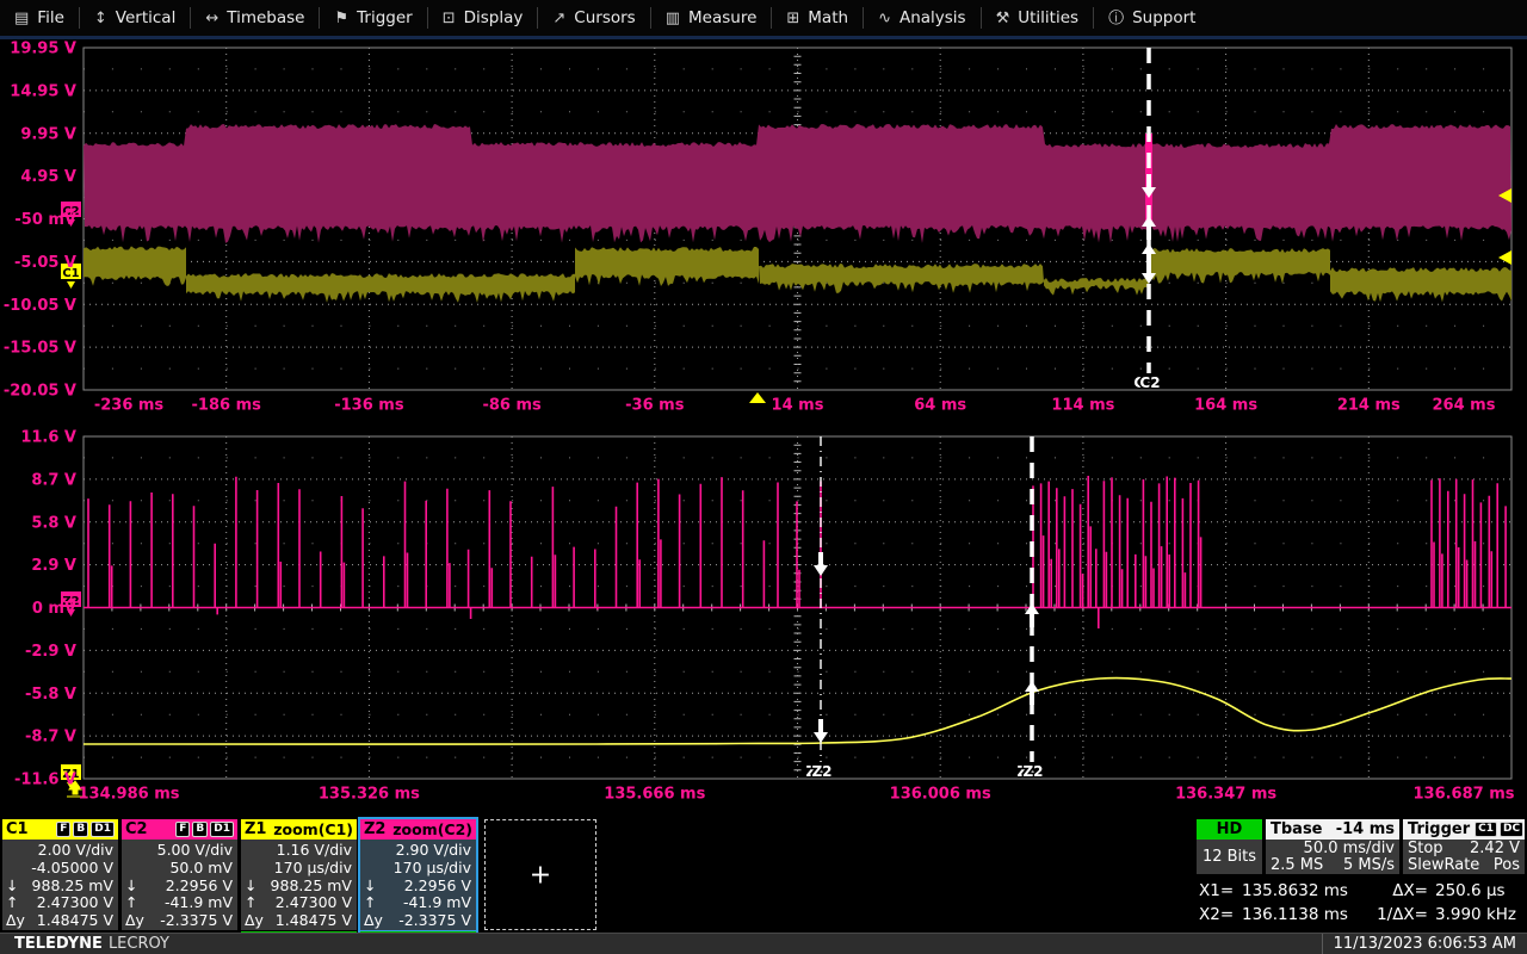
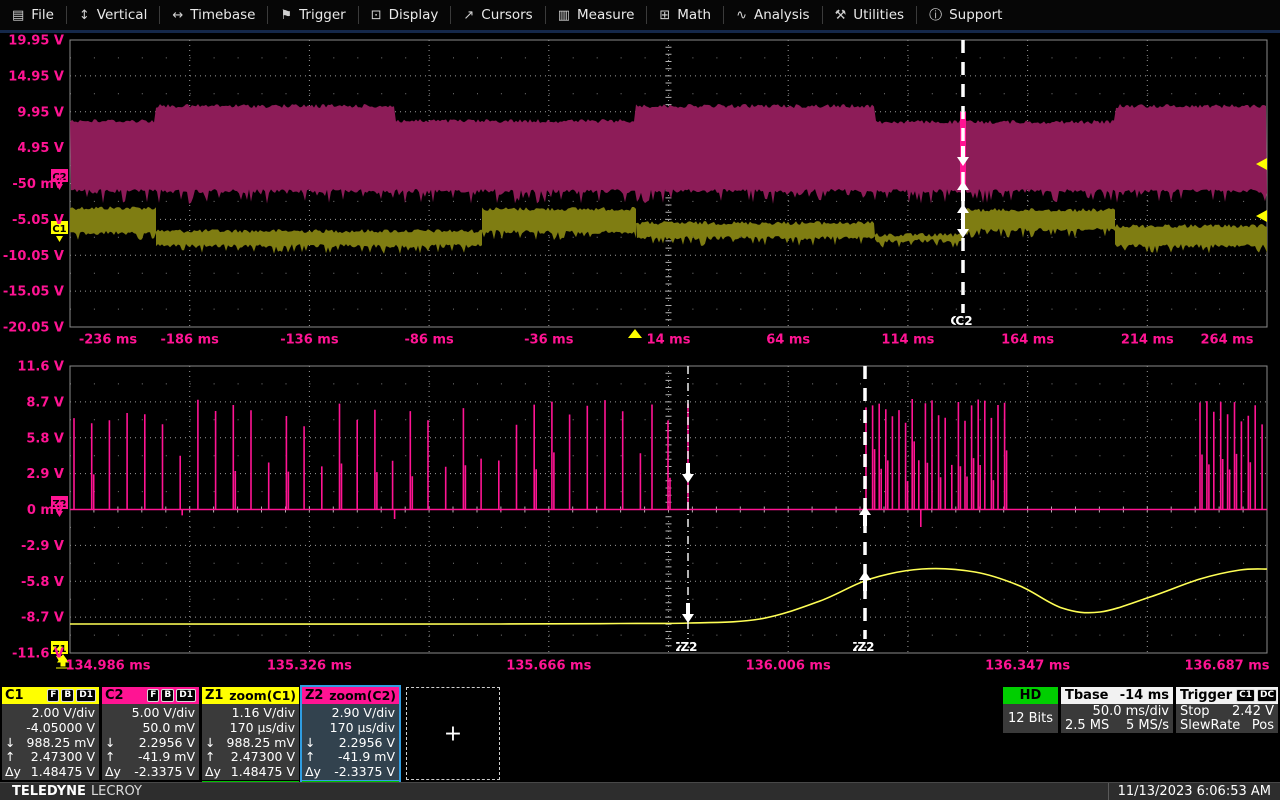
  ▤
  File
  ↕
  Vertical
  ↔
  Timebase
  ⚑
  Trigger
  ⊡
  Display
  ↗
  Cursors
  ▥
  Measure
  ⊞
  Math
  ∿
  Analysis
  ⚒
  Utilities
  ⓘ
  Support
  C2
  C1
  C1
  C2
  19.95 V
  14.95 V
  9.95 V
  4.95 V
  -50 mV
  -5.05 V
  -10.05 V
  -15.05 V
  -20.05 V
  -236 ms
  -186 ms
  -136 ms
  -86 ms
  -36 ms
  14 ms
  64 ms
  114 ms
  164 ms
  214 ms
  264 ms
  Z2
  Z1
  Z1
  Z2
  Z1
  Z2
  11.6 V
  8.7 V
  5.8 V
  2.9 V
  0 mV
  -2.9 V
  -5.8 V
  -8.7 V
  -11.6 V
  134.986 ms
  135.326 ms
  135.666 ms
  136.006 ms
  136.347 ms
  136.687 ms
  C1
  F
  B
  D1
  2.00 V/div
  -4.05000 V
  ↓
  988.25 mV
  ↑
  2.47300 V
  Δy
  1.48475 V
  C2
  F
  B
  D1
  5.00 V/div
  50.0 mV
  ↓
  2.2956 V
  ↑
  -41.9 mV
  Δy
  -2.3375 V
  Z1
  zoom(C1)
  1.16 V/div
  170 µs/div
  ↓
  988.25 mV
  ↑
  2.47300 V
  Δy
  1.48475 V
  Z2
  zoom(C2)
  2.90 V/div
  170 µs/div
  ↓
  2.2956 V
  ↑
  -41.9 mV
  Δy
  -2.3375 V
  +
  HD
  12 Bits
  Tbase
  -14 ms
  50.0 ms/div
  2.5 MS
  5 MS/s
  Trigger
  C1
  DC
  Stop
  2.42 V
  SlewRate
  Pos
- X1=
- 135.8632 ms
- ΔX=
- 250.6 µs
- X2=
- 136.1138 ms
- 1/ΔX=
- 3.990 kHz
  TELEDYNE
  LECROY
  11/13/2023 6:06:53 AM
